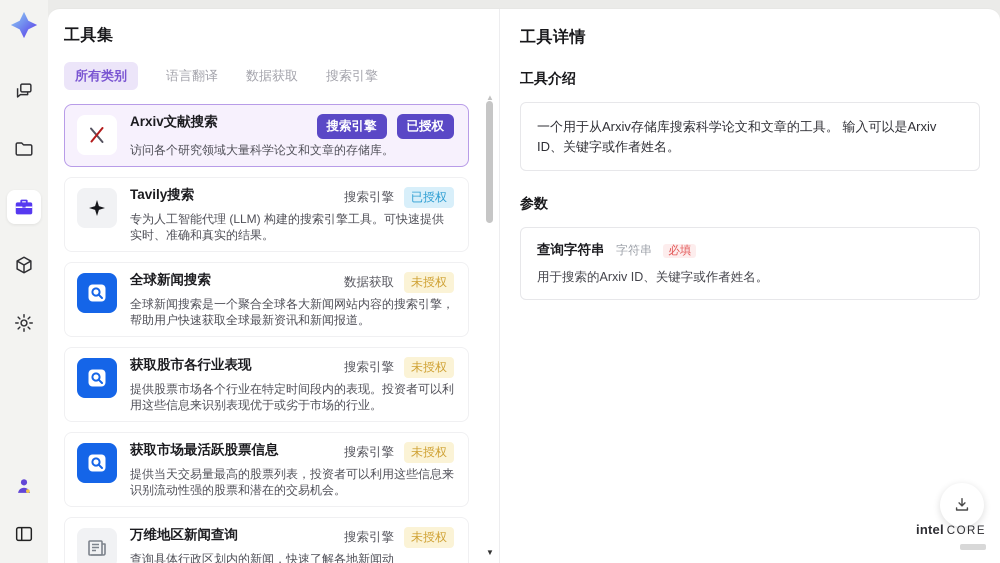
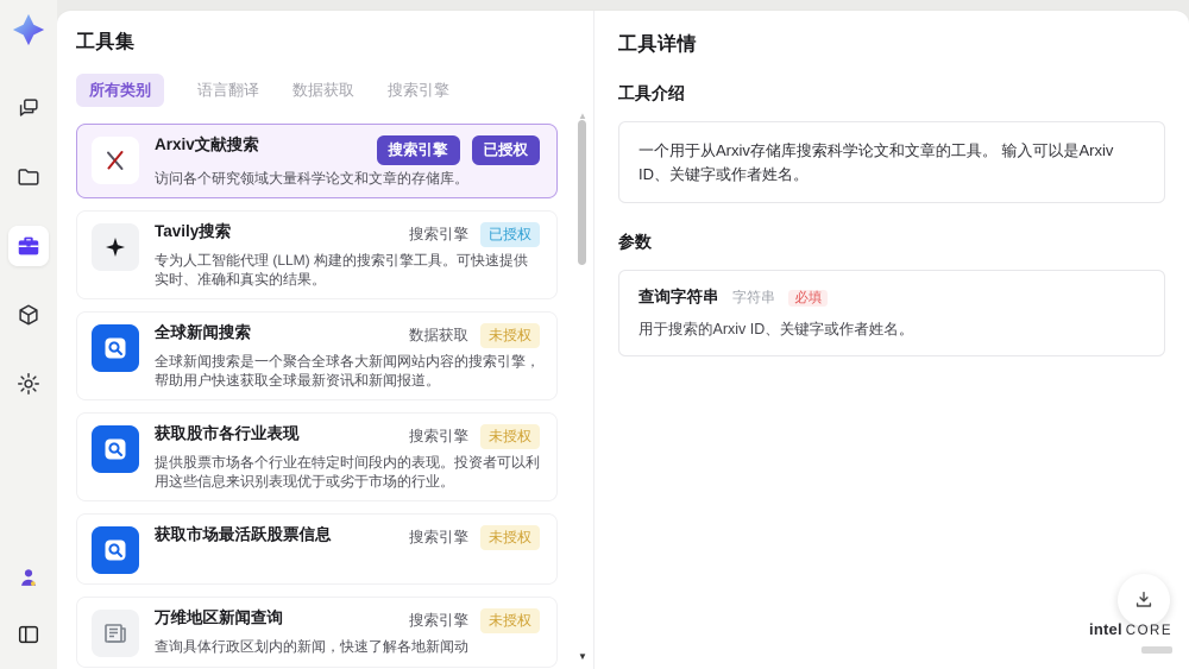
  工具集
  所有类别
  语言翻译
  数据获取
  搜索引擎
  Arxiv文献搜索
  搜索引擎
  已授权
  访问各个研究领域大量科学论文和文章的存储库。
  Tavily搜索
  搜索引擎
  已授权
  专为人工智能代理 (LLM) 构建的搜索引擎工具。可快速提供实时、准确和真实的结果。
  全球新闻搜索
  数据获取
  未授权
  全球新闻搜索是一个聚合全球各大新闻网站内容的搜索引擎，帮助用户快速获取全球最新资讯和新闻报道。
  获取股市各行业表现
  搜索引擎
  未授权
  提供股票市场各个行业在特定时间段内的表现。投资者可以利用这些信息来识别表现优于或劣于市场的行业。
  获取市场最活跃股票信息
  搜索引擎
  未授权
- 提供当天交易量最高的股票列表，投资者可以利用这些信息来识别流动性强的股票和潜在的交易机会。
  万维地区新闻查询
  搜索引擎
  未授权
  查询具体行政区划内的新闻，快速了解各地新闻动
  ▲
  ▼
  工具详情
  工具介绍
  一个用于从Arxiv存储库搜索科学论文和文章的工具。 输入可以是Arxiv ID、关键字或作者姓名。
  参数
  查询字符串 字符串 必填
  用于搜索的Arxiv ID、关键字或作者姓名。
  intel CORE
